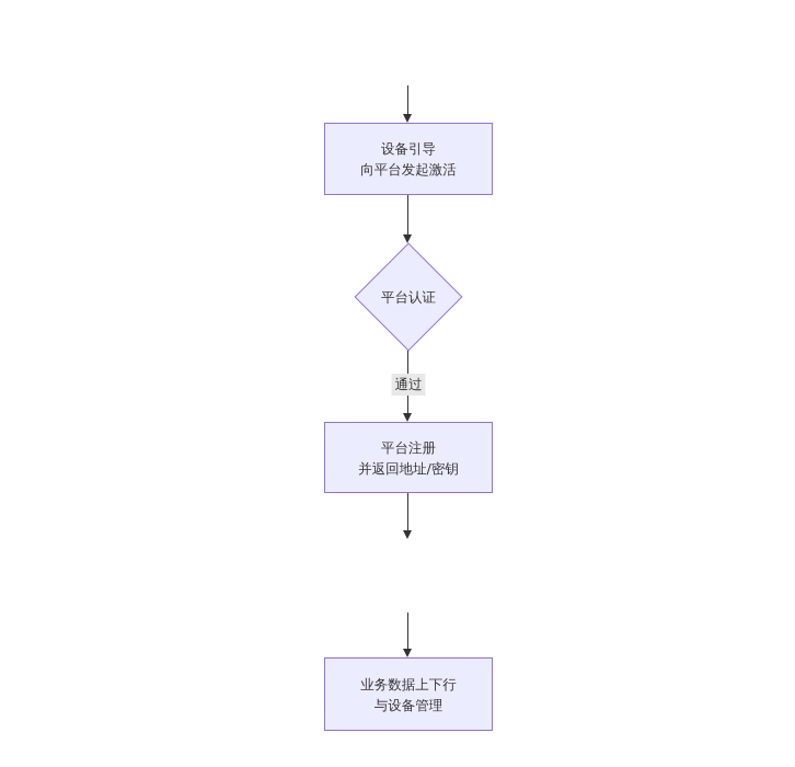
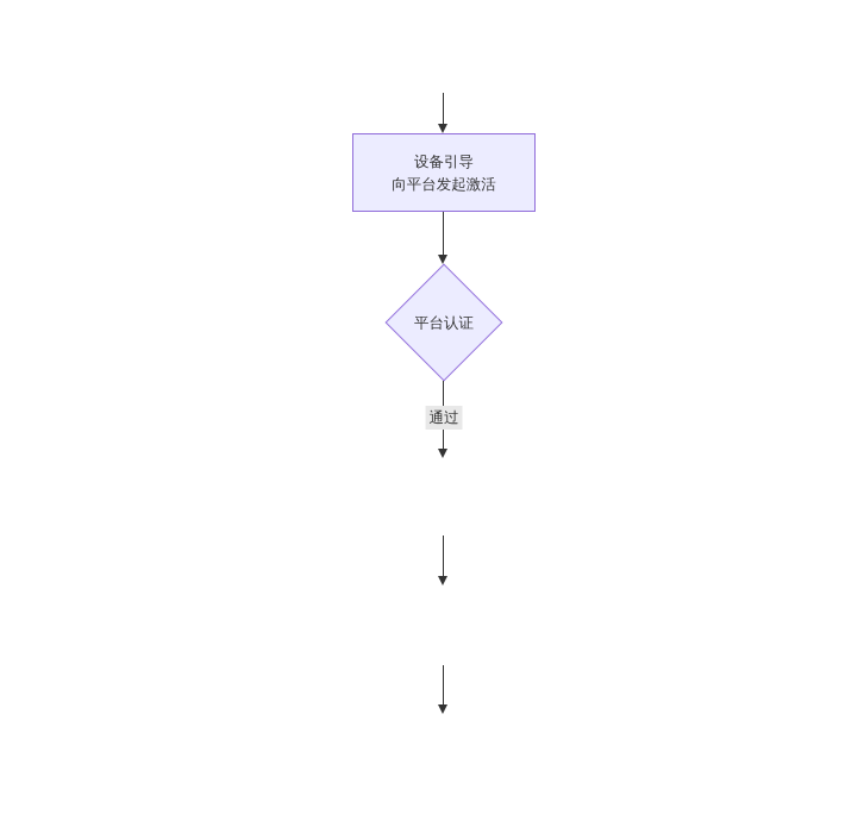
  设备引导
  向平台发起激活
  平台认证
  通过
- 平台注册
- 并返回地址/密钥
- 业务数据上下行
- 与设备管理
